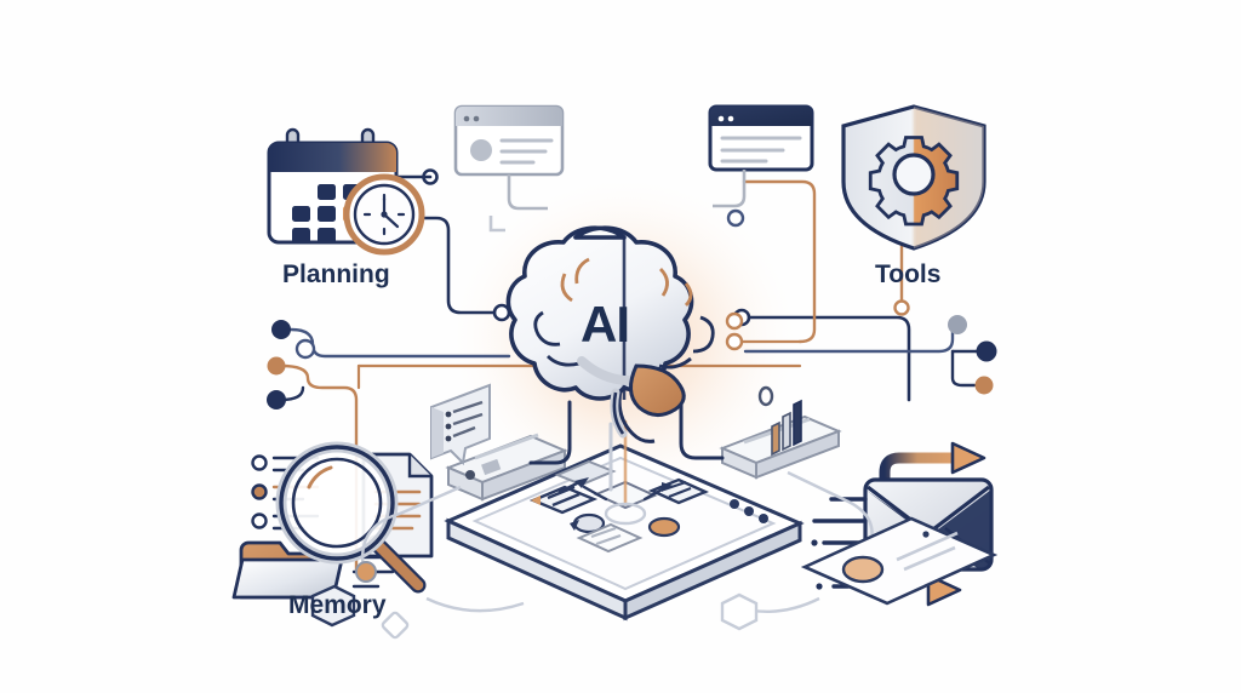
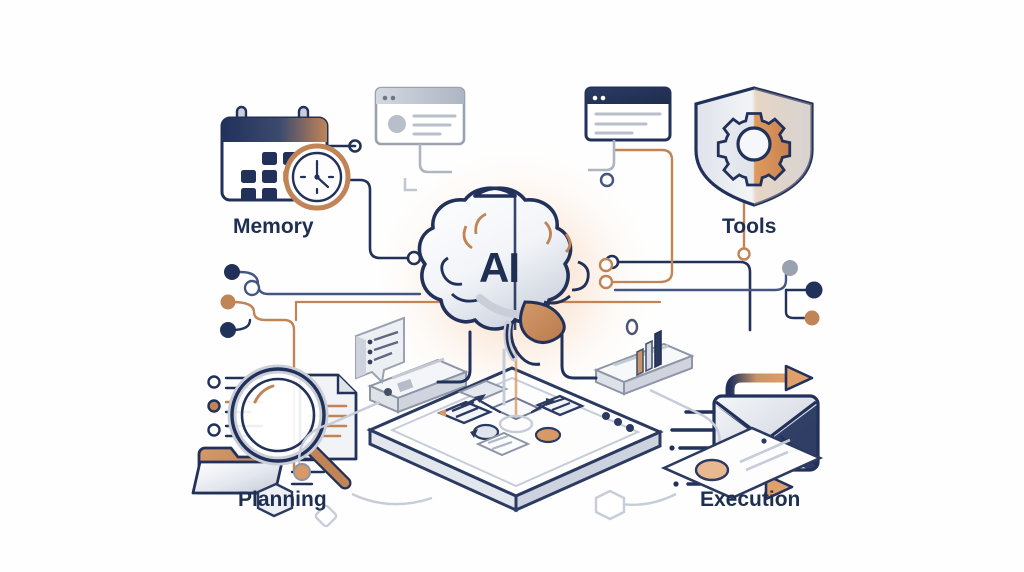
- Planning
+ Memory
  Tools
- Memory
+ Planning
+ Execution
  AI
